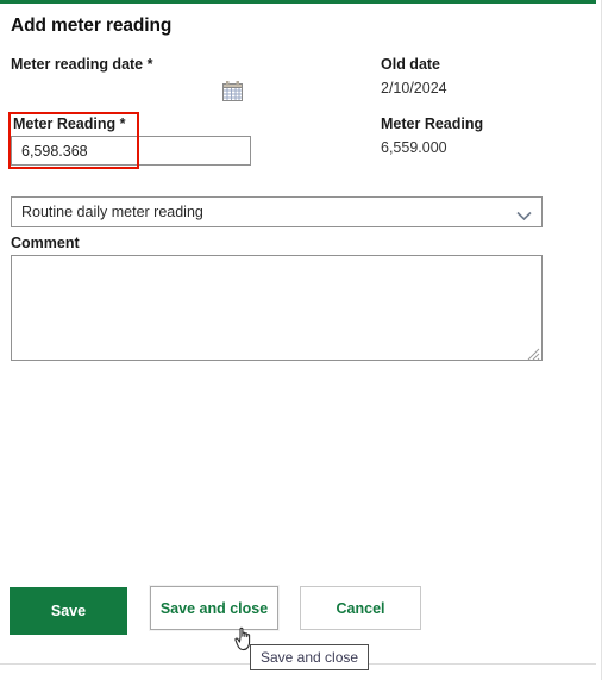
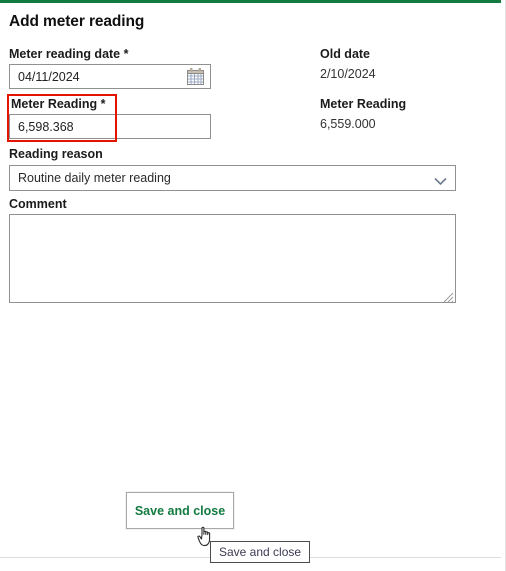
  Add meter reading
  Meter reading date *
+ 04/11/2024
  Meter Reading *
  6,598.368
+ Reading reason
  Routine daily meter reading
  Comment
  Old date
  2/10/2024
  Meter Reading
  6,559.000
- Save
  Save and close
- Cancel
  Save and close
